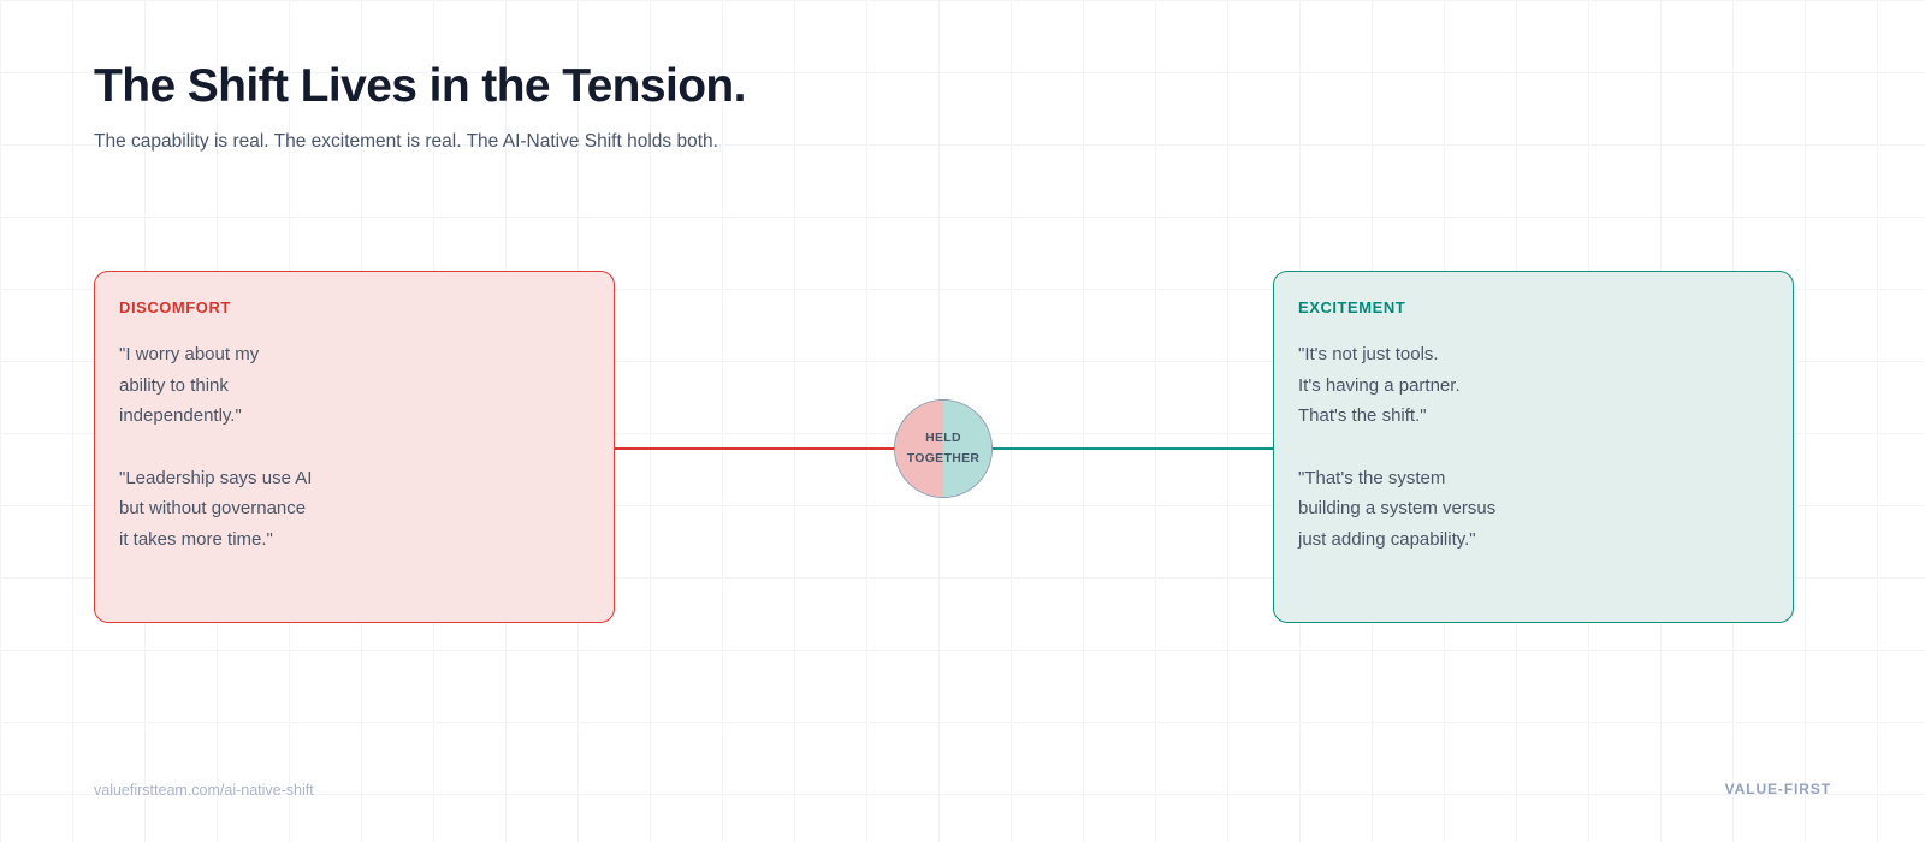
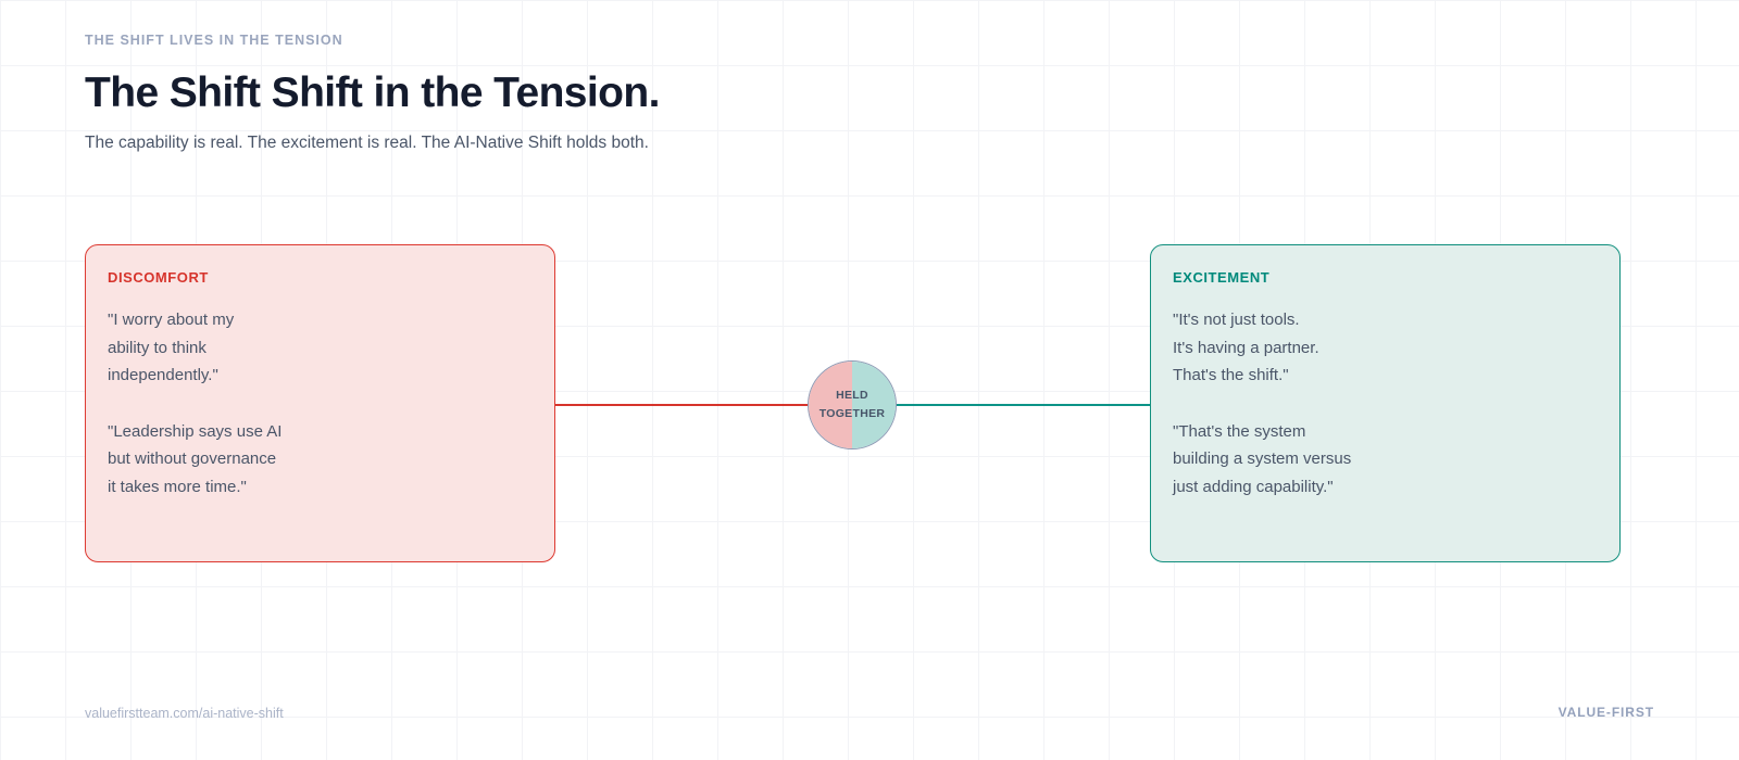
+ THE SHIFT LIVES IN THE TENSION
- The Shift Lives in the Tension.
+ The Shift Shift in the Tension.
  The capability is real. The excitement is real. The AI-Native Shift holds both.
  DISCOMFORT
  "I worry about my
  ability to think
  independently."
  "Leadership says use AI
  but without governance
  it takes more time."
  EXCITEMENT
  "It's not just tools.
  It's having a partner.
  That's the shift."
  "That's the system
  building a system versus
  just adding capability."
  HELD
  TOGETHER
  valuefirstteam.com/ai-native-shift
  VALUE-FIRST
